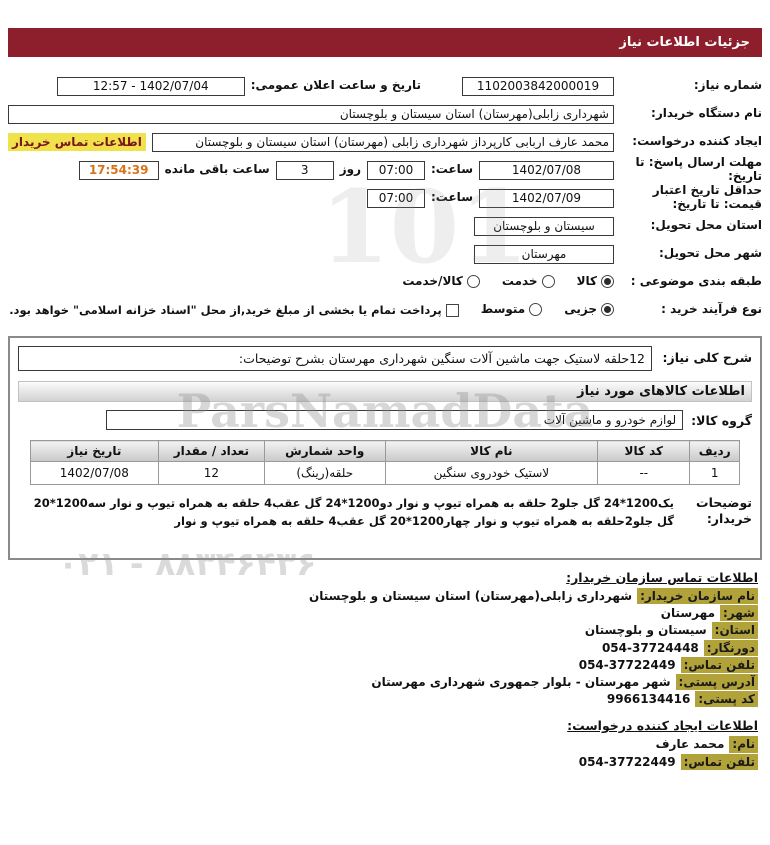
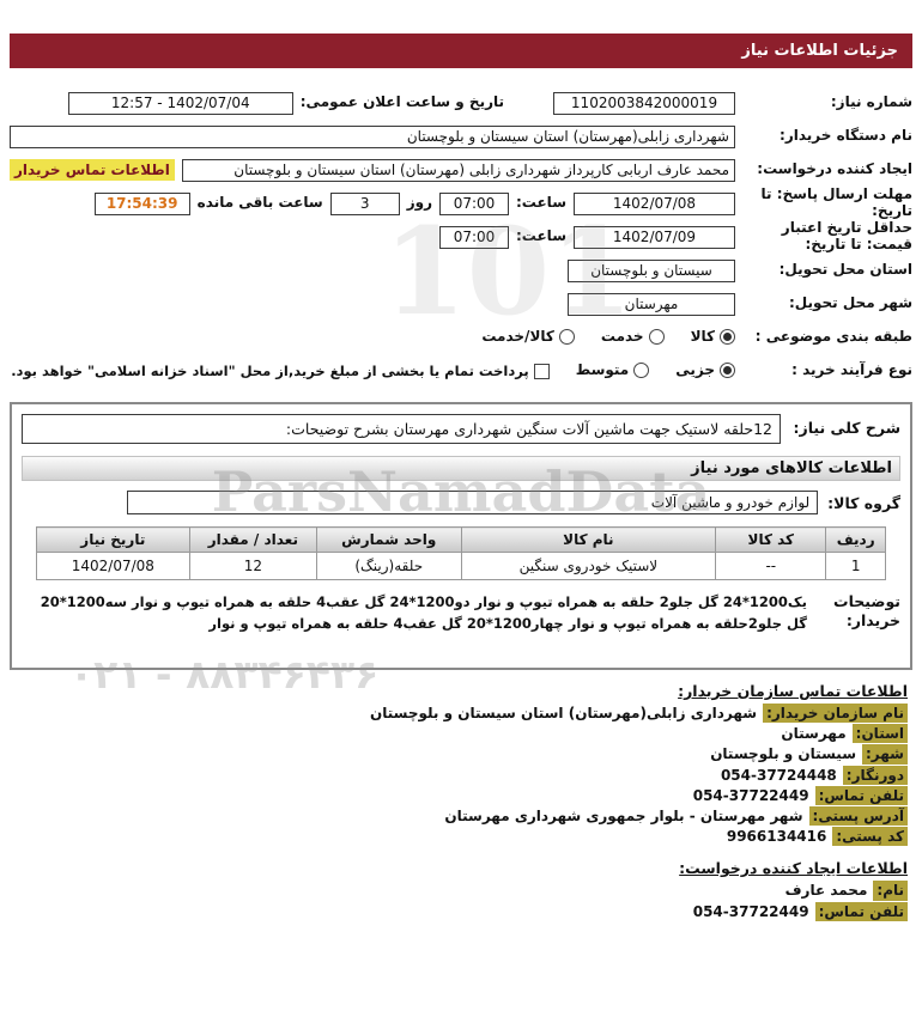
  101
  ParsNamadData
  ۰۲۱ - ۸۸۳۴۶۴۳۶
  جزئیات اطلاعات نیاز
  شماره نیاز:
  1102003842000019
  تاریخ و ساعت اعلان عمومی:
  1402/07/04 - 12:57
  نام دستگاه خریدار:
  شهرداری زابلی(مهرستان) استان سیستان و بلوچستان
  ایجاد کننده درخواست:
  محمد عارف اربابی کارپرداز شهرداری زابلی (مهرستان) استان سیستان و بلوچستان
  اطلاعات تماس خریدار
  مهلت ارسال پاسخ: تا تاریخ:
  1402/07/08
  ساعت:
  07:00
  روز
  3
  ساعت باقی مانده
  17:54:39
  حداقل تاریخ اعتبار قیمت: تا تاریخ:
  1402/07/09
  ساعت:
  07:00
  استان محل تحویل:
  سیستان و بلوچستان
  شهر محل تحویل:
  مهرستان
  طبقه بندی موضوعی :
  کالا
  خدمت
  کالا/خدمت
  نوع فرآیند خرید :
  جزیی
  متوسط
  پرداخت تمام یا بخشی از مبلغ خرید,از محل "اسناد خزانه اسلامی" خواهد بود.
  شرح کلی نیاز:
  12حلقه لاستیک جهت ماشین آلات سنگین شهرداری مهرستان بشرح توضیحات:
  اطلاعات کالاهای مورد نیاز
  گروه کالا:
  لوازم خودرو و ماشین آلات
  ردیف	کد کالا	نام کالا	واحد شمارش	تعداد / مقدار	تاریخ نیاز
  1	--	لاستیک خودروی سنگین	حلقه(رینگ)	12	1402/07/08
  توضیحات خریدار:
  یک1200*24 گل جلو2 حلقه به همراه تیوپ و نوار دو1200*24 گل عقب4 حلقه به همراه تیوپ و نوار سه1200*20 گل جلو2حلقه به همراه تیوپ و نوار چهار1200*20 گل عقب4 حلقه به همراه تیوپ و نوار
  اطلاعات تماس سازمان خریدار:
  نام سازمان خریدار:
  شهرداری زابلی(مهرستان) استان سیستان و بلوچستان
- شهر:
+ استان:
  مهرستان
- استان:
+ شهر:
  سیستان و بلوچستان
  دورنگار:
  054-37724448
  تلفن تماس:
  054-37722449
  آدرس پستی:
  شهر مهرستان - بلوار جمهوری شهرداری مهرستان
  کد پستی:
  9966134416
  اطلاعات ایجاد کننده درخواست:
  نام:
  محمد عارف
  تلفن تماس:
  054-37722449
